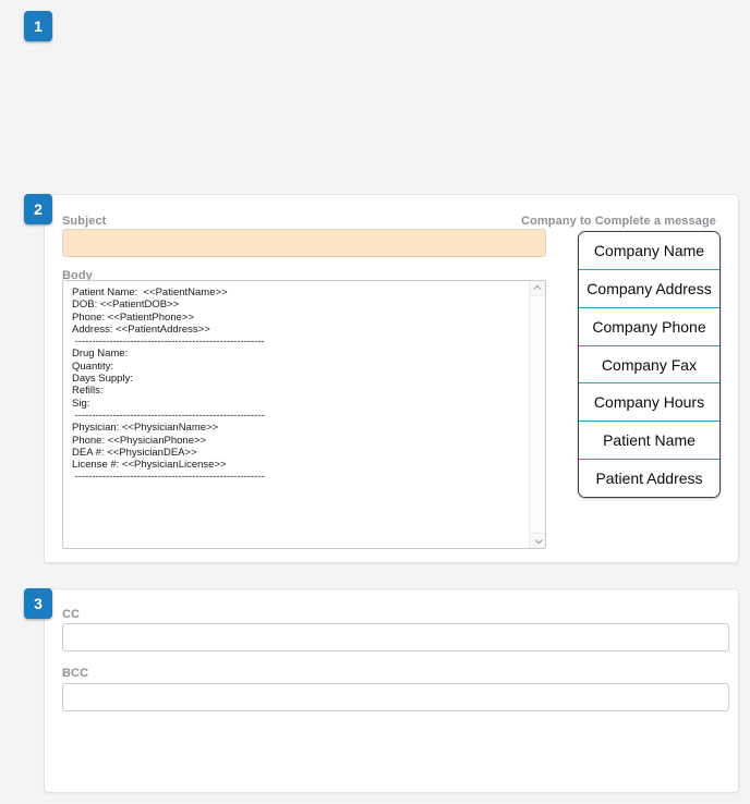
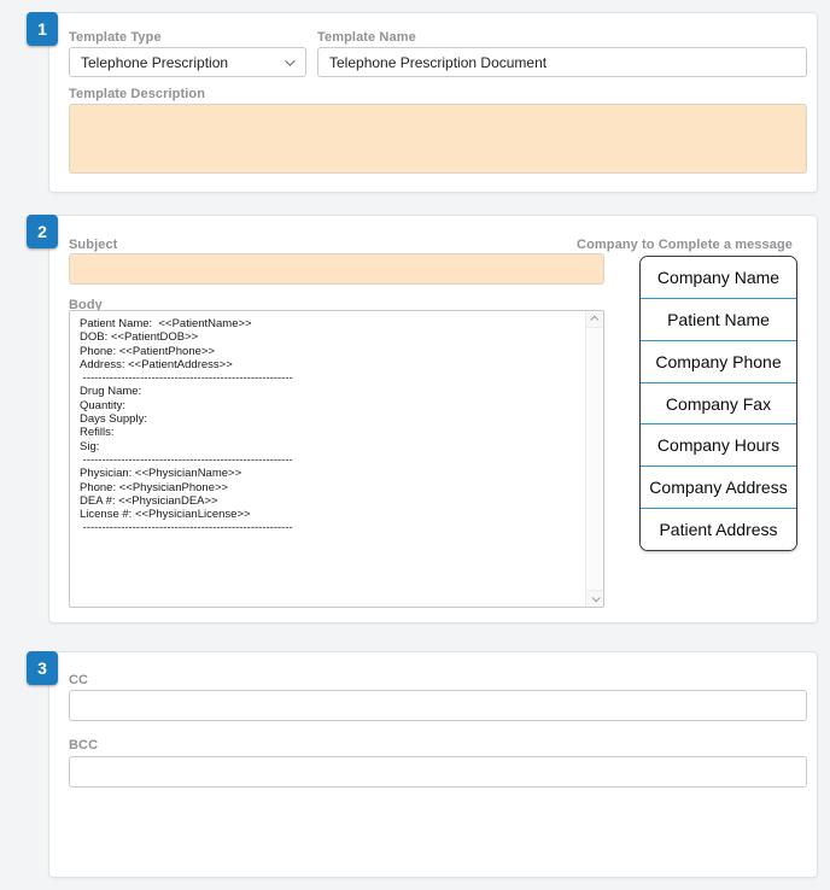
  1
  2
  3
+ Template Type
+ Telephone Prescription
+ Template Name
+ Telephone Prescription Document
+ Template Description
  Subject
  Company to Complete a message
  Company Name
- Company Address
+ Patient Name
  Company Phone
  Company Fax
  Company Hours
- Patient Name
+ Company Address
  Patient Address
  Body
  Patient Name: <<PatientName>>
  DOB: <<PatientDOB>>
  Phone: <<PatientPhone>>
  Address: <<PatientAddress>>
  -------------------------------------------------------
  Drug Name:
  Quantity:
  Days Supply:
  Refills:
  Sig:
  -------------------------------------------------------
  Physician: <<PhysicianName>>
  Phone: <<PhysicianPhone>>
  DEA #: <<PhysicianDEA>>
  License #: <<PhysicianLicense>>
  -------------------------------------------------------
  CC
  BCC
